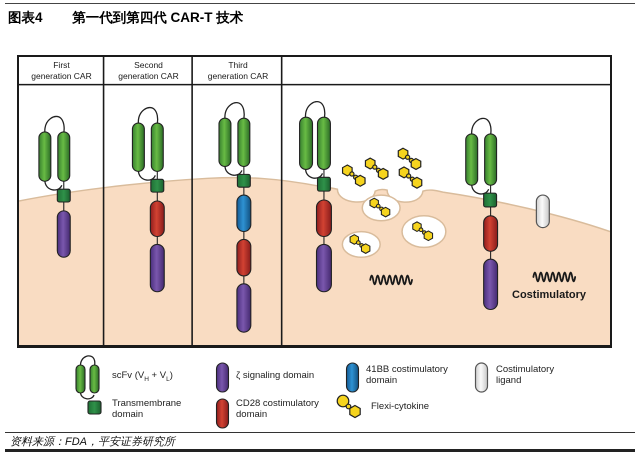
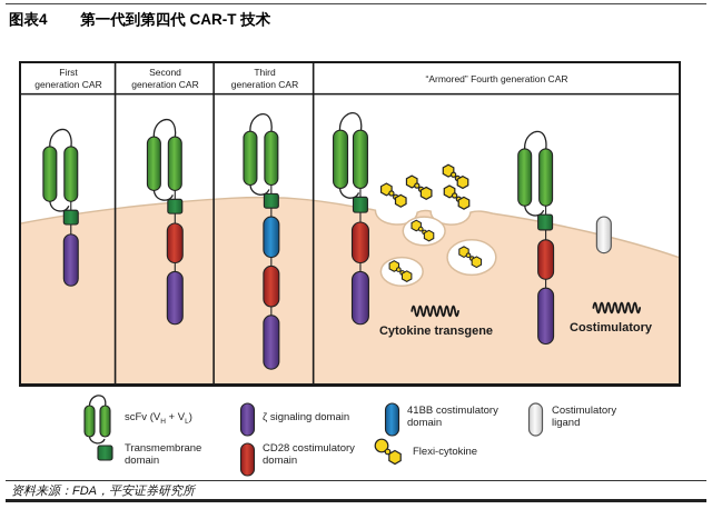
  图表4 第一代到第四代 CAR-T 技术
  First
  generation CAR
  Second
  generation CAR
  Third
  generation CAR
+ “Armored” Fourth generation CAR
+ Cytokine transgene
  Costimulatory
  scFv (V + V )
  Transmembrane
  domain
  ζ signaling domain
  CD28 costimulatory
  domain
  41BB costimulatory
  domain
  Flexi-cytokine
  Costimulatory
  ligand
  资料来源：FDA，平安证券研究所
